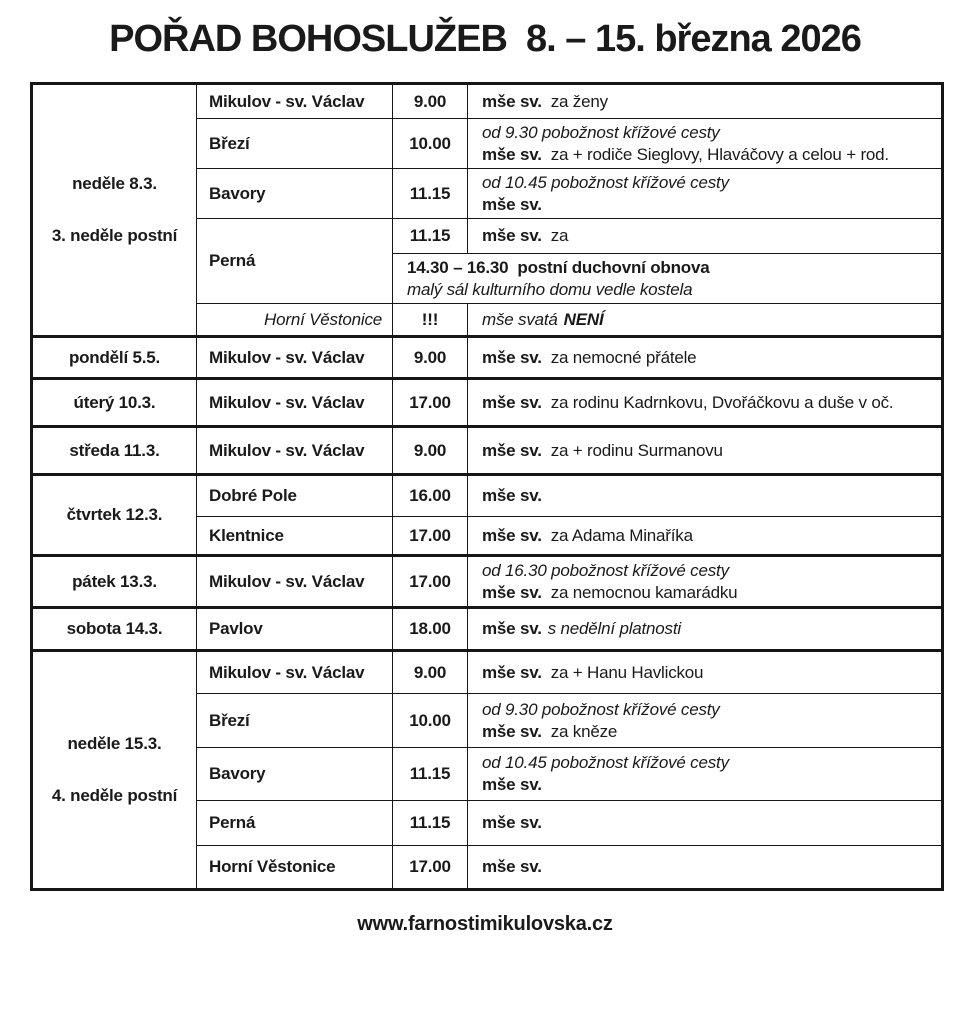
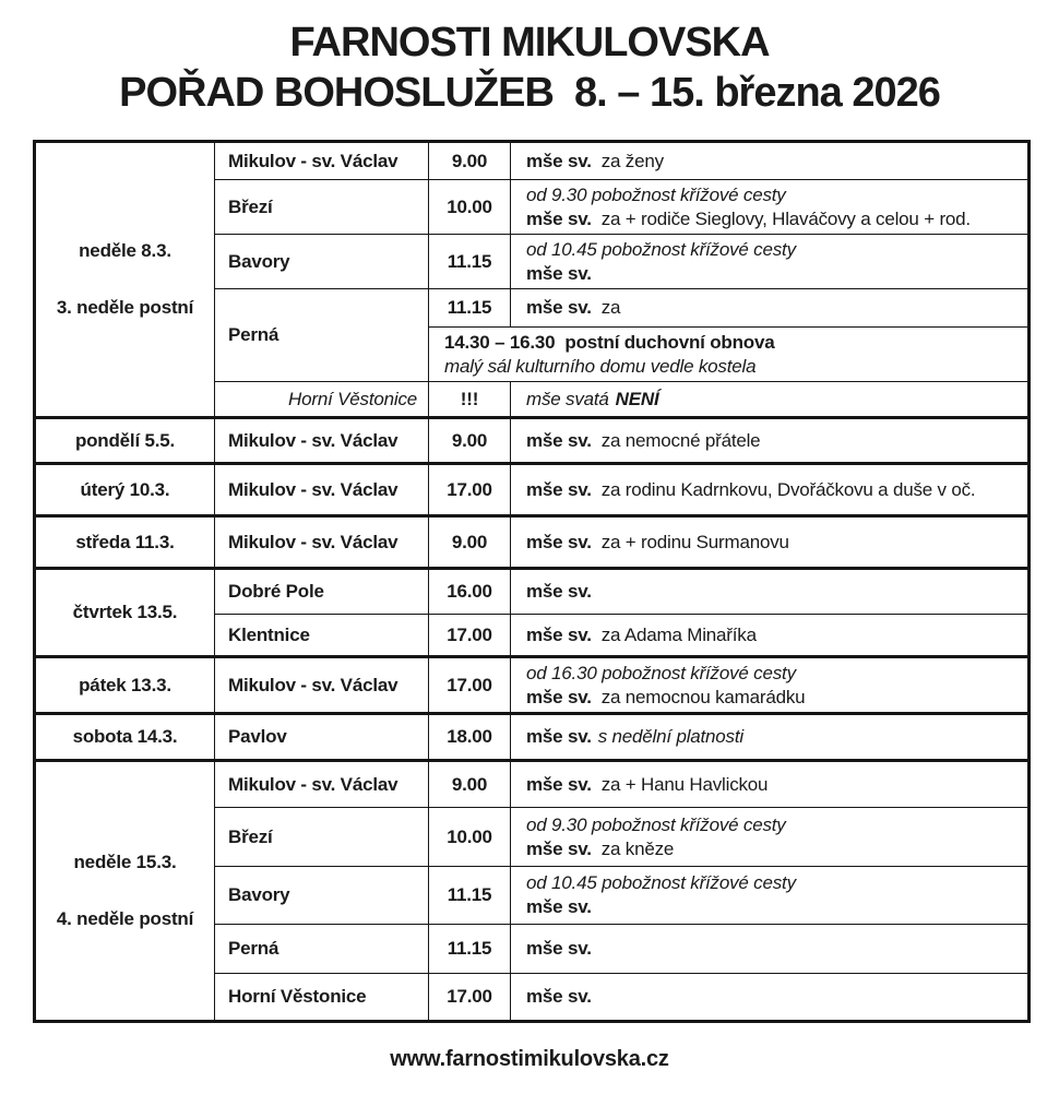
+ FARNOSTI MIKULOVSKA
  POŘAD BOHOSLUŽEB 8. – 15. března 2026
  neděle 8.3. 3. neděle postní	Mikulov - sv. Václav	9.00	mše sv. za ženy
  Březí	10.00	od 9.30 pobožnost křížové cesty mše sv. za + rodiče Sieglovy, Hlaváčovy a celou + rod.
  Bavory	11.15	od 10.45 pobožnost křížové cesty mše sv.
  Perná	11.15	mše sv. za
  14.30 – 16.30 postní duchovní obnova malý sál kulturního domu vedle kostela
  Horní Věstonice	!!!	mše svatá NENÍ
  pondělí 5.5.	Mikulov - sv. Václav	9.00	mše sv. za nemocné přátele
  úterý 10.3.	Mikulov - sv. Václav	17.00	mše sv. za rodinu Kadrnkovu, Dvořáčkovu a duše v oč.
  středa 11.3.	Mikulov - sv. Václav	9.00	mše sv. za + rodinu Surmanovu
- čtvrtek 12.3.	Dobré Pole	16.00	mše sv.
+ čtvrtek 13.5.	Dobré Pole	16.00	mše sv.
  Klentnice	17.00	mše sv. za Adama Minaříka
  pátek 13.3.	Mikulov - sv. Václav	17.00	od 16.30 pobožnost křížové cesty mše sv. za nemocnou kamarádku
  sobota 14.3.	Pavlov	18.00	mše sv. s nedělní platnosti
  neděle 15.3. 4. neděle postní	Mikulov - sv. Václav	9.00	mše sv. za + Hanu Havlickou
  Březí	10.00	od 9.30 pobožnost křížové cesty mše sv. za kněze
  Bavory	11.15	od 10.45 pobožnost křížové cesty mše sv.
  Perná	11.15	mše sv.
  Horní Věstonice	17.00	mše sv.
  www.farnostimikulovska.cz
